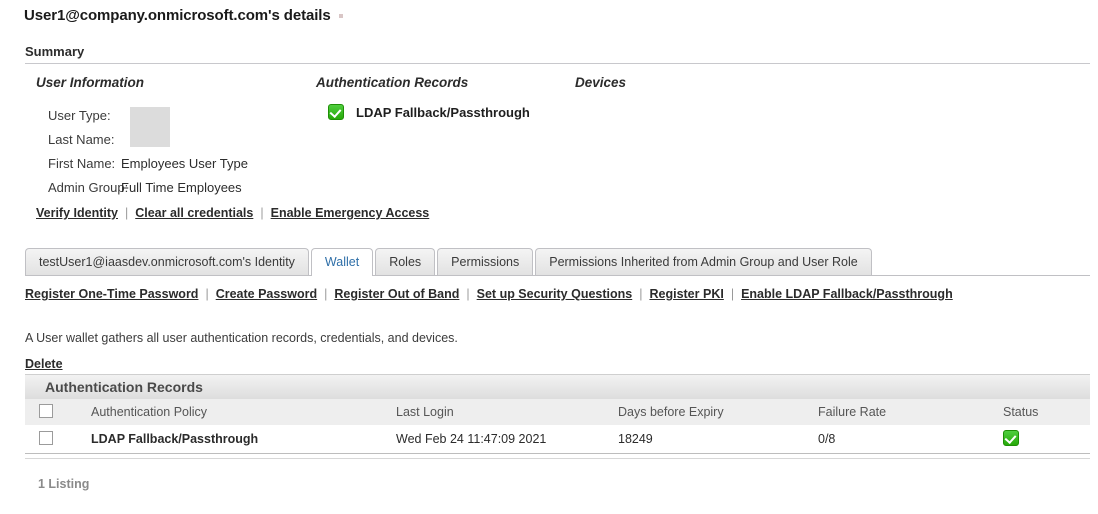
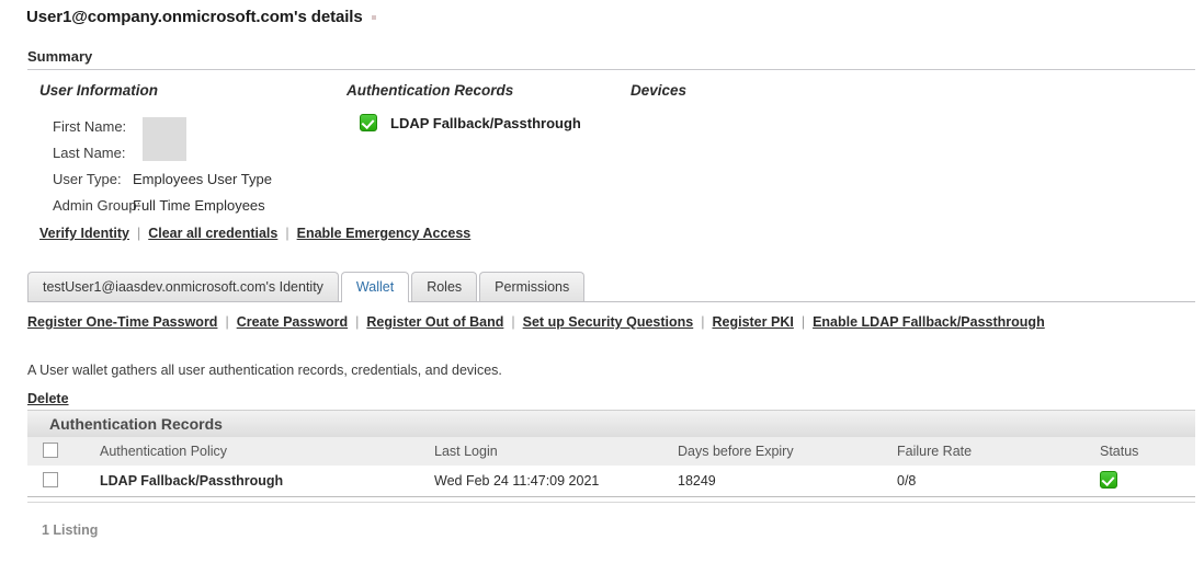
  User1@company.onmicrosoft.com's details
  Summary
  User Information
- User Type:
+ First Name:
  Last Name:
- First Name:
+ User Type:
  Employees User Type
  Admin Group:
  Full Time Employees
  Verify Identity | Clear all credentials | Enable Emergency Access
  Authentication Records
  LDAP Fallback/Passthrough
  Devices
  testUser1@iaasdev.onmicrosoft.com's Identity
  Wallet
  Roles
  Permissions
- Permissions Inherited from Admin Group and User Role
  Register One-Time Password | Create Password | Register Out of Band | Set up Security Questions | Register PKI | Enable LDAP Fallback/Passthrough
  A User wallet gathers all user authentication records, credentials, and devices.
  Delete
  Authentication Records
  	Authentication Policy	Last Login	Days before Expiry	Failure Rate	Status
  	LDAP Fallback/Passthrough	Wed Feb 24 11:47:09 2021	18249	0/8
  1 Listing
